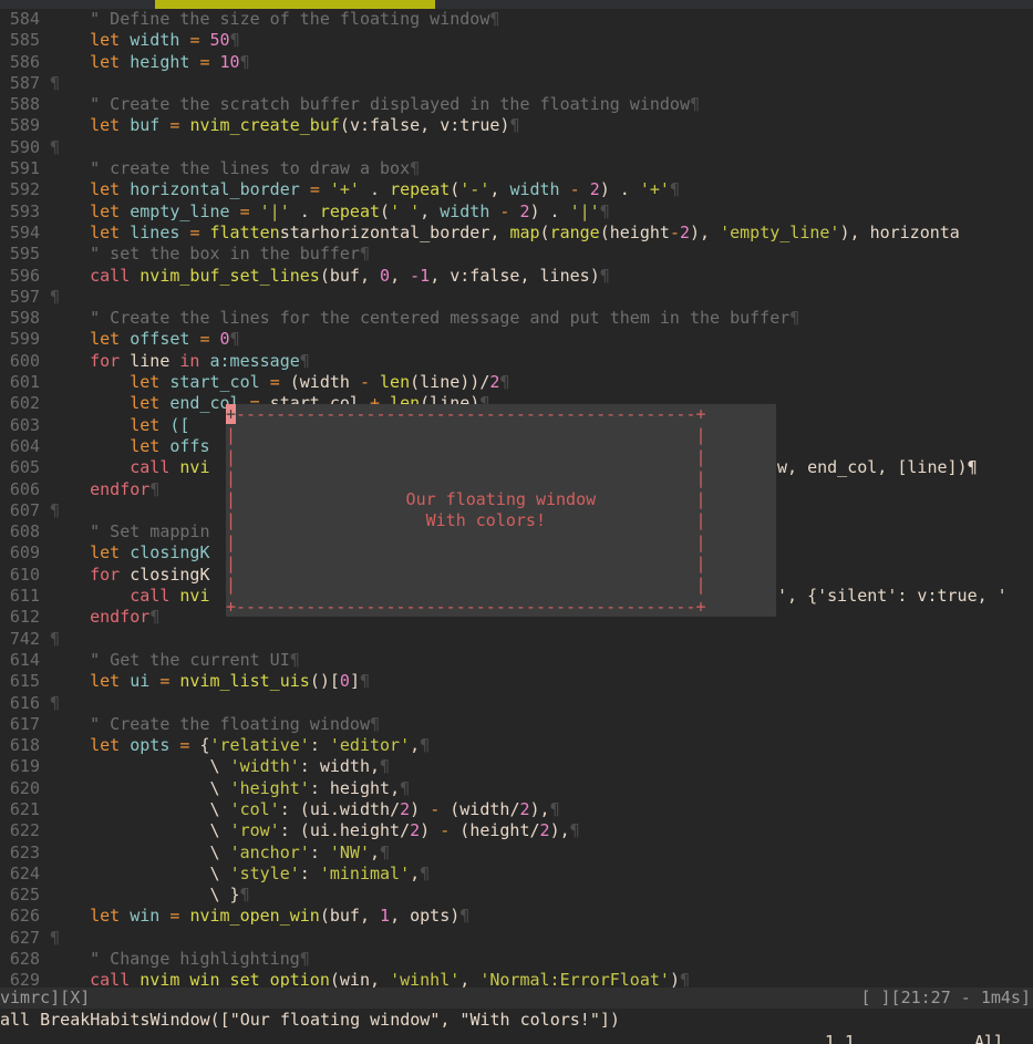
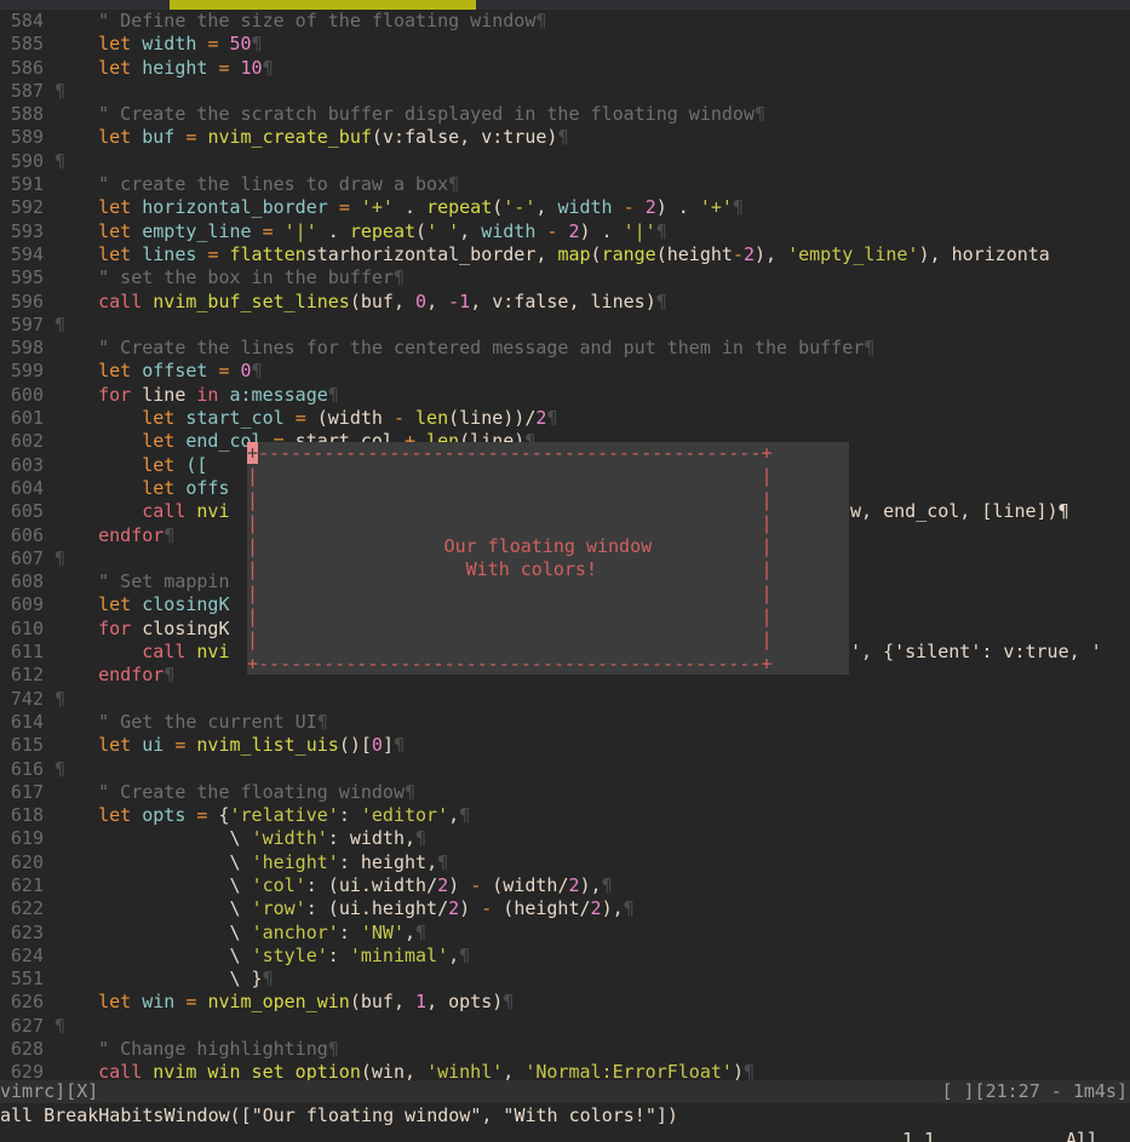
  584 " Define the size of the floating window¶
  585 let width = 50¶
  586 let height = 10¶
  587 ¶
  588 " Create the scratch buffer displayed in the floating window¶
  589 let buf = nvim_create_buf(v:false, v:true)¶
  590 ¶
  591 " create the lines to draw a box¶
  592 let horizontal_border = '+' . repeat('-', width - 2) . '+'¶
  593 let empty_line = '|' . repeat(' ', width - 2) . '|'¶
  594 let lines = flattenstarhorizontal_border, map(range(height-2), 'empty_line'), horizonta
  595 " set the box in the buffer¶
  596 call nvim_buf_set_lines(buf, 0, -1, v:false, lines)¶
  597 ¶
  598 " Create the lines for the centered message and put them in the buffer¶
  599 let offset = 0¶
  600 for line in a:message¶
  601 let start_col = (width - len(line))/2¶
  603 let ([
  604 let offs
  605 call nvi
  w, end_col, [line])¶
  606 endfor¶
  607 ¶
  608 " Set mappin
  609 let closingK
  610 for closingK
  611 call nvi
  ', {'silent': v:true, '
  612 endfor¶
  742 ¶
  614 " Get the current UI¶
  615 let ui = nvim_list_uis()[0]¶
  616 ¶
  617 " Create the floating window¶
  618 let opts = {'relative': 'editor',¶
  619 \ 'width': width,¶
  620 \ 'height': height,¶
  621 \ 'col': (ui.width/2) - (width/2),¶
  622 \ 'row': (ui.height/2) - (height/2),¶
  623 \ 'anchor': 'NW',¶
  624 \ 'style': 'minimal',¶
- 625 \ }¶
+ 551 \ }¶
  626 let win = nvim_open_win(buf, 1, opts)¶
  627 ¶
  628 " Change highlighting¶
  629 call nvim_win_set_option(win, 'winhl', 'Normal:ErrorFloat')¶
  +----------------------------------------------+
  | |
  | |
  | |
  | Our floating window |
  | With colors! |
  | |
  | |
  | |
  +----------------------------------------------+
  vimrc][X]
  [ ][21:27 - 1m4s]
  all BreakHabitsWindow(["Our floating window", "With colors!"])
  1,1
  All
